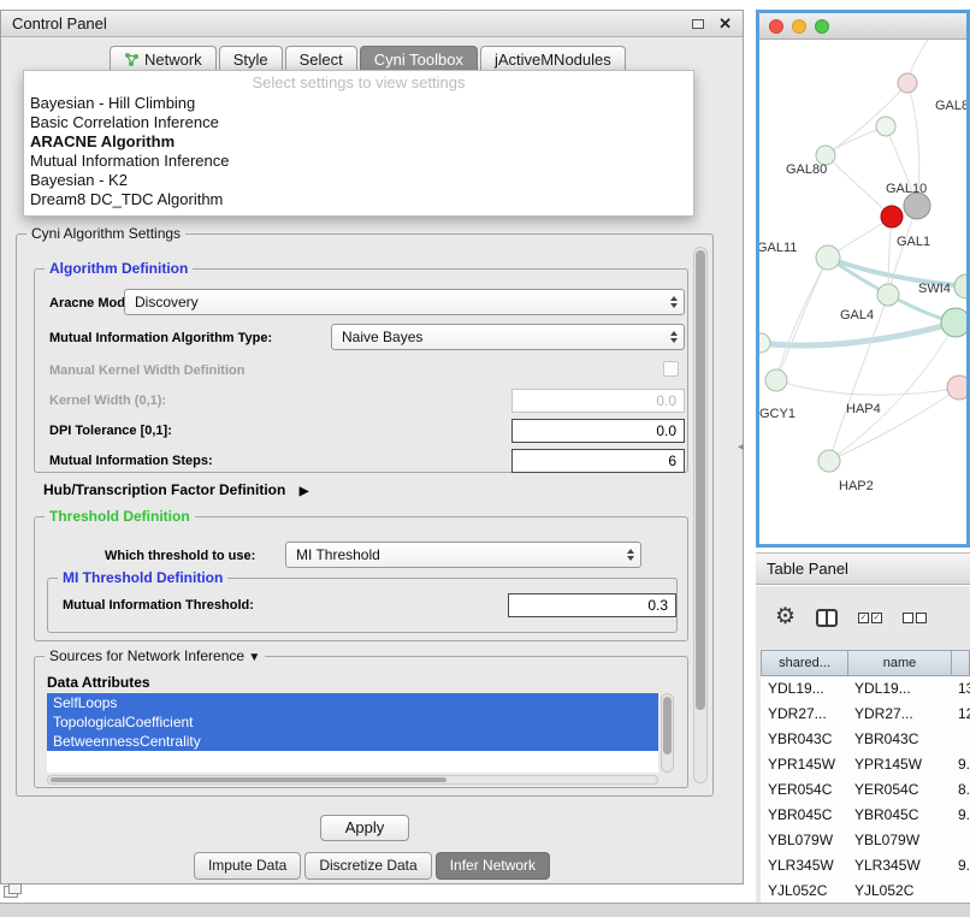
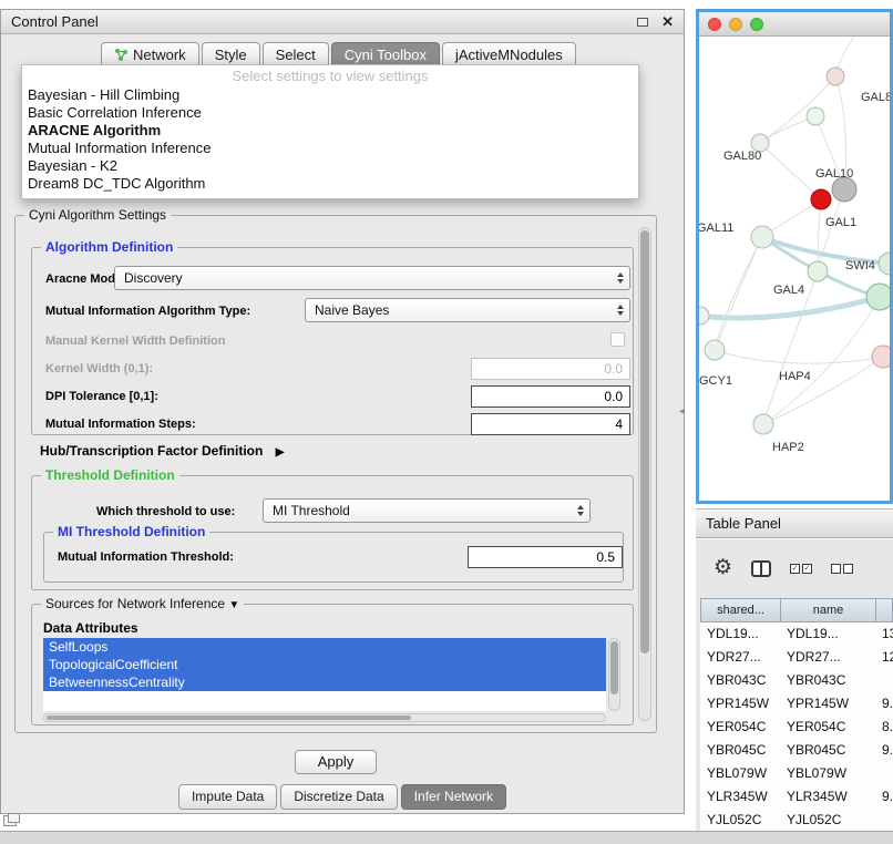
  Control Panel
  ✕
  Network
  Style
  Select
  Cyni Toolbox
  jActiveMNodules
  Select settings to view settings
  Bayesian - Hill Climbing
  Basic Correlation Inference
  ARACNE Algorithm
  Mutual Information Inference
  Bayesian - K2
  Dream8 DC_TDC Algorithm
  Cyni Algorithm Settings
  Algorithm Definition
  Aracne Mod
  Discovery
  Mutual Information Algorithm Type:
  Naive Bayes
  Manual Kernel Width Definition
  Kernel Width (0,1):
  0.0
  DPI Tolerance [0,1]:
  0.0
  Mutual Information Steps:
- 6
+ 4
  Hub/Transcription Factor Definition ▶
  Threshold Definition
  Which threshold to use:
  MI Threshold
  MI Threshold Definition
  Mutual Information Threshold:
- 0.3
+ 0.5
  Sources for Network Inference ▼
  Data Attributes
  SelfLoops
  TopologicalCoefficient
  BetweennessCentrality
  Apply
  Impute Data
  Discretize Data
  Infer Network
  ◂
  GAL8
  GAL80
  GAL10
  GAL1
  GAL11
  SWI4
  GAL4
  GCY1
  HAP4
  HAP2
  Table Panel
  ⚙
  shared...
  name
  YDL19...
  YDL19...
  YDR27...
  YDR27...
  YBR043C
  YBR043C
  YPR145W
  YPR145W
  9.
  YER054C
  YER054C
  8.
  YBR045C
  YBR045C
  9.
  YBL079W
  YBL079W
  YLR345W
  YLR345W
  9.
  YJL052C
  YJL052C
